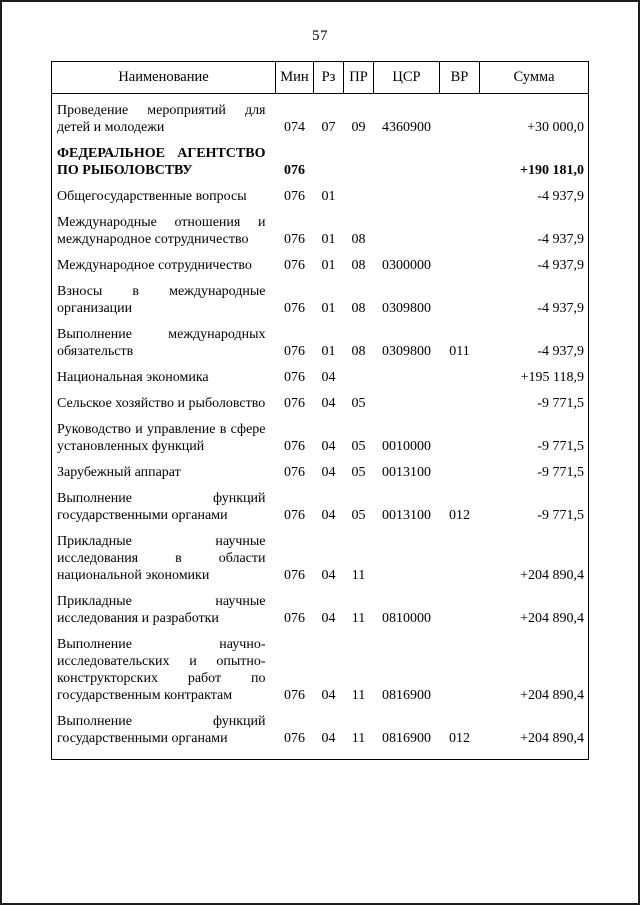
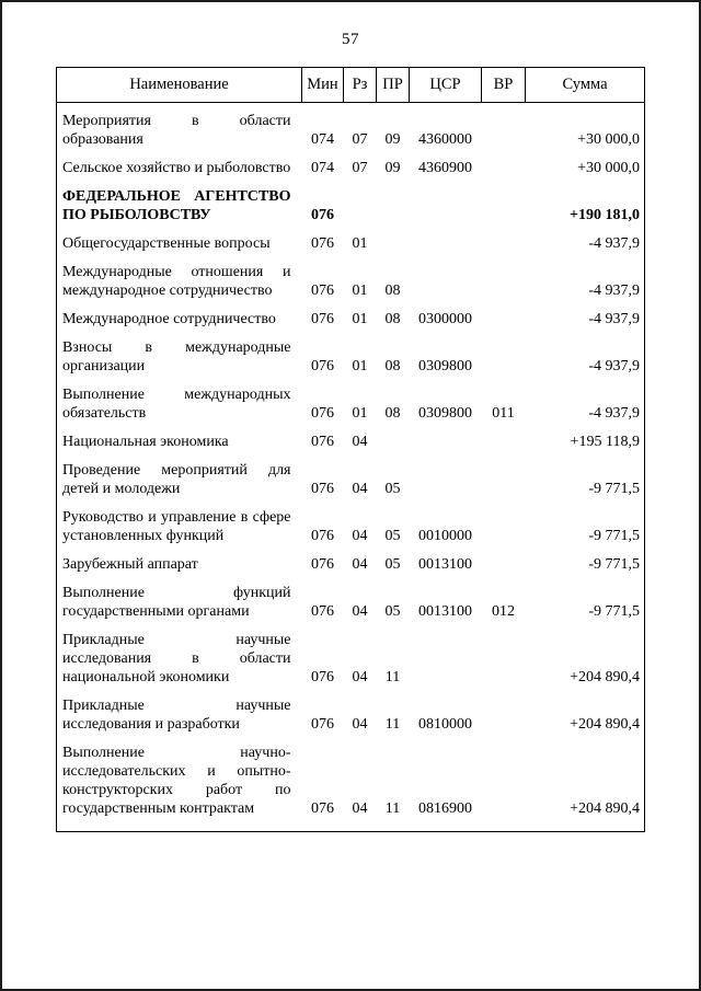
  57
  Наименование	Мин	Рз	ПР	ЦСР	ВР	Сумма
+ Мероприятия в области образования	074	07	09	4360000		+30 000,0
- Проведение мероприятий для детей и молодежи	074	07	09	4360900		+30 000,0
+ Сельское хозяйство и рыболовство	074	07	09	4360900		+30 000,0
  ФЕДЕРАЛЬНОЕ АГЕНТСТВО ПО РЫБОЛОВСТВУ	076					+190 181,0
  Общегосударственные вопросы	076	01				-4 937,9
  Международные отношения и международное сотрудничество	076	01	08			-4 937,9
  Международное сотрудничество	076	01	08	0300000		-4 937,9
  Взносы в международные организации	076	01	08	0309800		-4 937,9
  Выполнение международных обязательств	076	01	08	0309800	011	-4 937,9
  Национальная экономика	076	04				+195 118,9
- Сельское хозяйство и рыболовство	076	04	05			-9 771,5
+ Проведение мероприятий для детей и молодежи	076	04	05			-9 771,5
  Руководство и управление в сфере установленных функций	076	04	05	0010000		-9 771,5
  Зарубежный аппарат	076	04	05	0013100		-9 771,5
  Выполнение функций государственными органами	076	04	05	0013100	012	-9 771,5
  Прикладные научные исследования в области национальной экономики	076	04	11			+204 890,4
  Прикладные научные исследования и разработки	076	04	11	0810000		+204 890,4
  Выполнение научно-исследовательских и опытно-конструкторских работ по государственным контрактам	076	04	11	0816900		+204 890,4
- Выполнение функций государственными органами	076	04	11	0816900	012	+204 890,4
